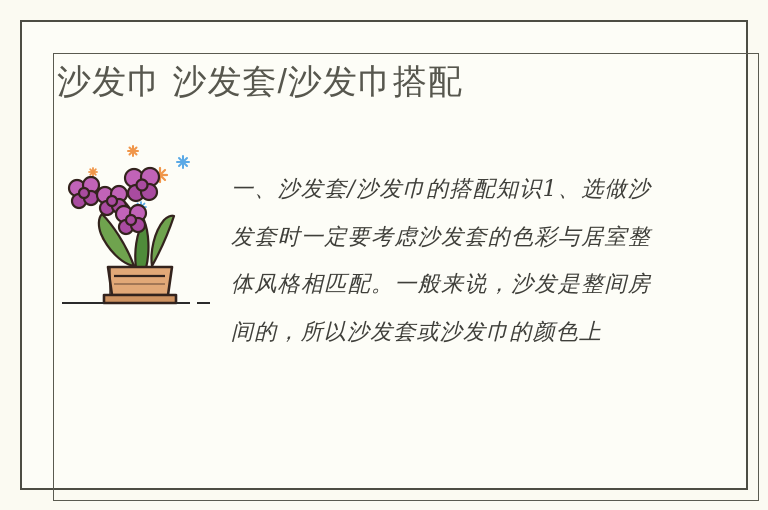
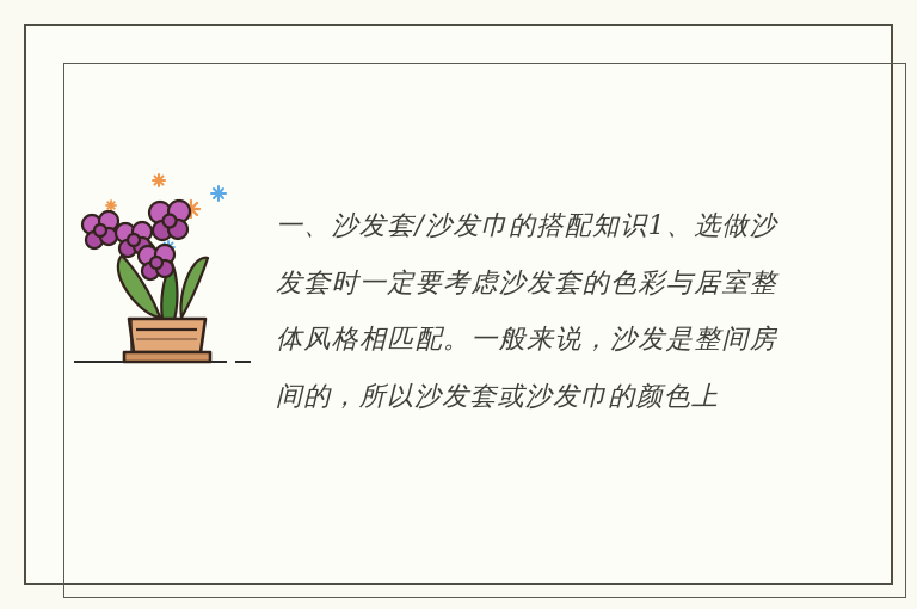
- 沙发巾 沙发套/沙发巾搭配
  一、沙发套/沙发巾的搭配知识1、选做沙发套时一定要考虑沙发套的色彩与居室整体风格相匹配。一般来说，沙发是整间房间的，所以沙发套或沙发巾的颜色上
